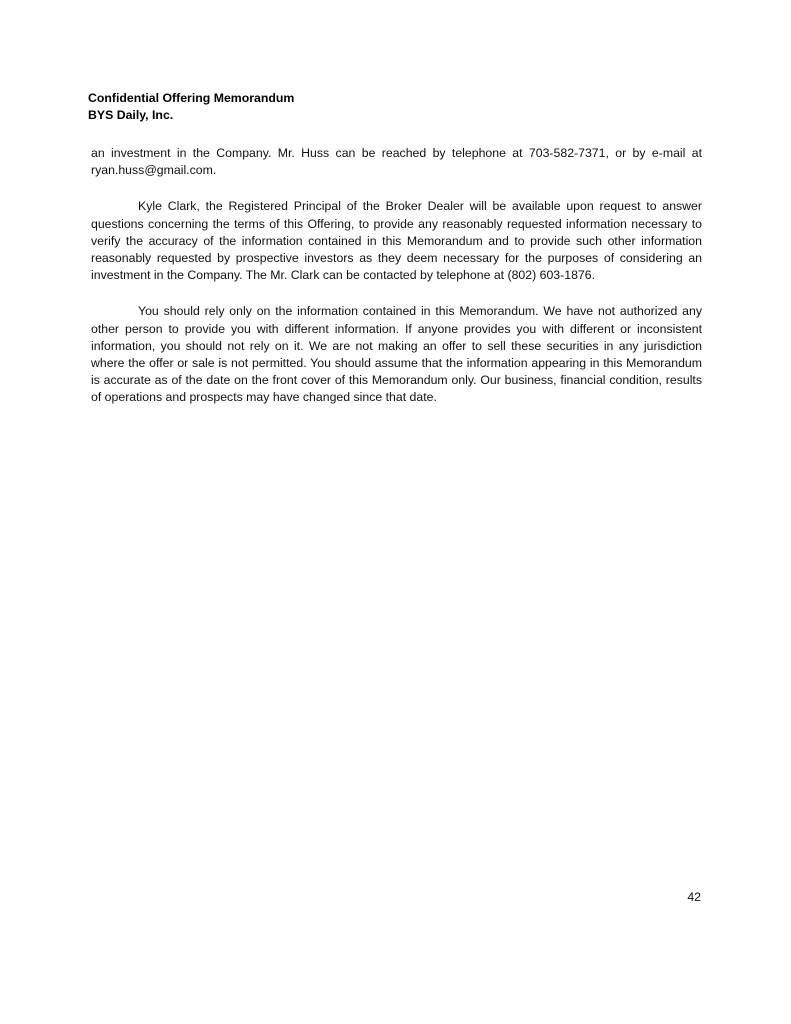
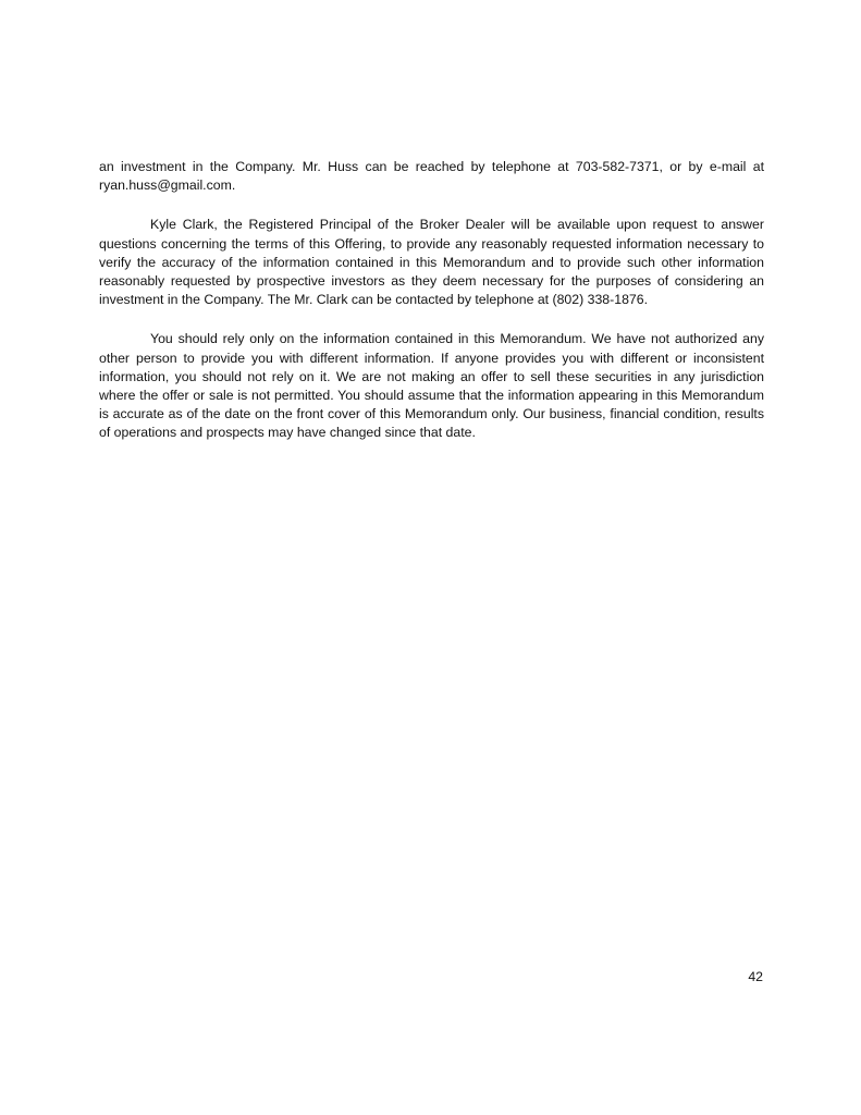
- Confidential Offering Memorandum
- BYS Daily, Inc.
  an investment in the Company. Mr. Huss can be reached by telephone at 703-582-7371, or by e-mail at ryan.huss@gmail.com.
- Kyle Clark, the Registered Principal of the Broker Dealer will be available upon request to answer questions concerning the terms of this Offering, to provide any reasonably requested information necessary to verify the accuracy of the information contained in this Memorandum and to provide such other information reasonably requested by prospective investors as they deem necessary for the purposes of considering an investment in the Company. The Mr. Clark can be contacted by telephone at (802) 603-1876.
+ Kyle Clark, the Registered Principal of the Broker Dealer will be available upon request to answer questions concerning the terms of this Offering, to provide any reasonably requested information necessary to verify the accuracy of the information contained in this Memorandum and to provide such other information reasonably requested by prospective investors as they deem necessary for the purposes of considering an investment in the Company. The Mr. Clark can be contacted by telephone at (802) 338-1876.
  You should rely only on the information contained in this Memorandum. We have not authorized any other person to provide you with different information. If anyone provides you with different or inconsistent information, you should not rely on it. We are not making an offer to sell these securities in any jurisdiction where the offer or sale is not permitted. You should assume that the information appearing in this Memorandum is accurate as of the date on the front cover of this Memorandum only. Our business, financial condition, results of operations and prospects may have changed since that date.
  42
